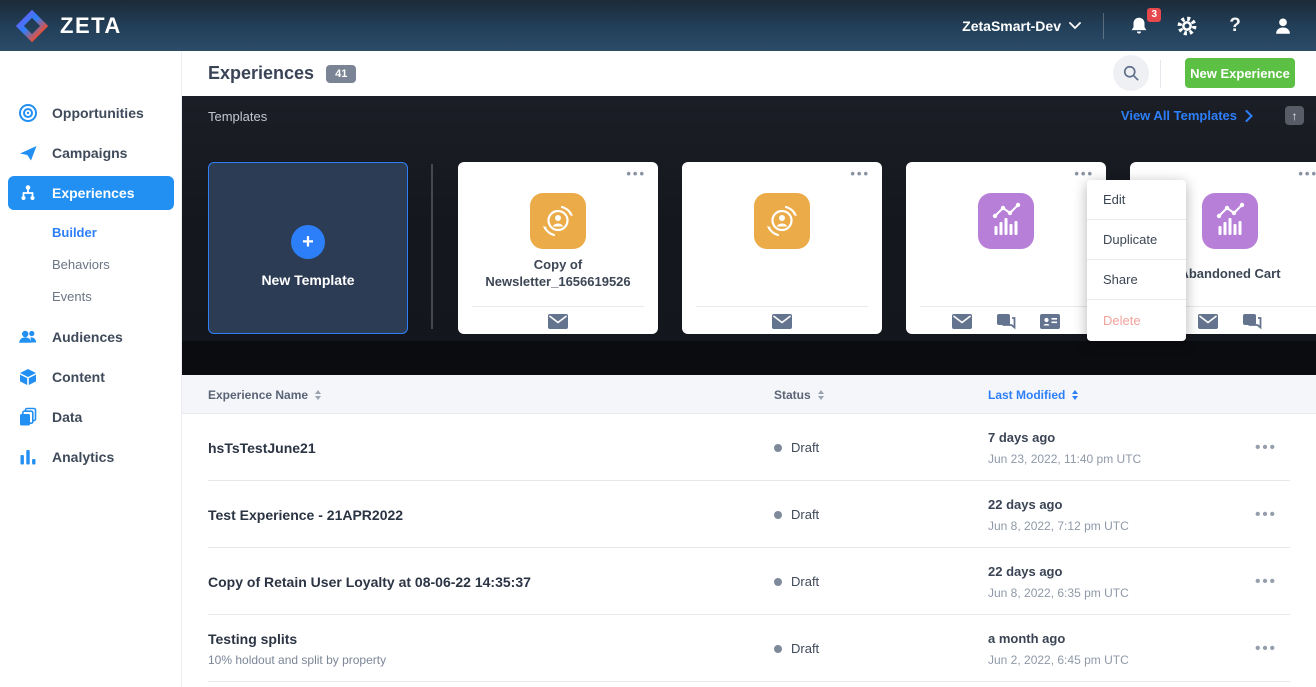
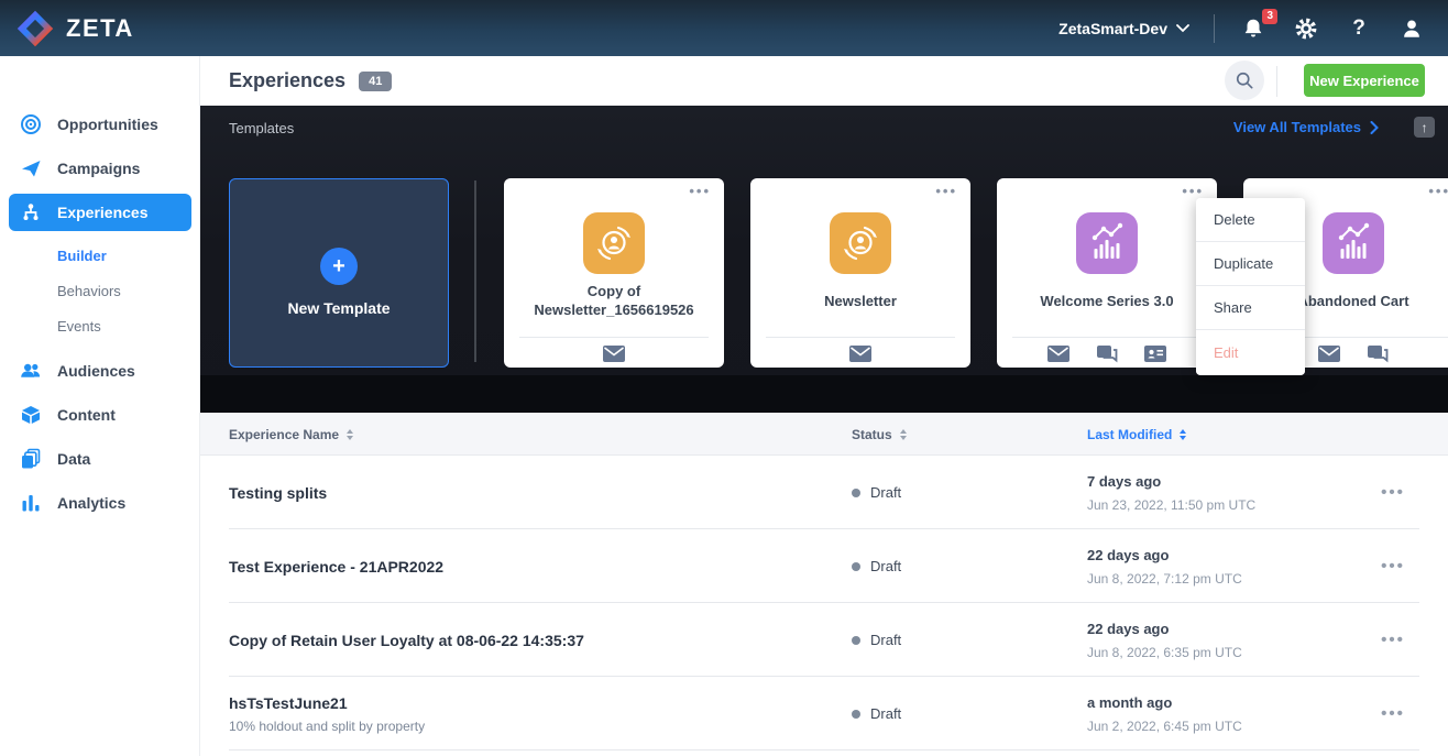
  ZETA
  ZetaSmart-Dev
  3
  ?
  Opportunities
  Campaigns
  Experiences
  Builder
  Behaviors
  Events
  Audiences
  Content
  Data
  Analytics
  Experiences
  41
  New Experience
  Templates
  View All Templates
  ↑
  +
  New Template
  •••
  Copy of Newsletter_1656619526
  •••
+ Newsletter
  •••
+ Welcome Series 3.0
  •••
  bandoned Cart
- Edit
+ Delete
  Duplicate
  Share
- Delete
+ Edit
  Experience Name
  Status
  Last Modified
- hsTsTestJune21
+ Testing splits
  Draft
  7 days ago
- Jun 23, 2022, 11:40 pm UTC
+ Jun 23, 2022, 11:50 pm UTC
  •••
  Test Experience - 21APR2022
  Draft
  22 days ago
  Jun 8, 2022, 7:12 pm UTC
  •••
  Copy of Retain User Loyalty at 08-06-22 14:35:37
  Draft
  22 days ago
  Jun 8, 2022, 6:35 pm UTC
  •••
- Testing splits
+ hsTsTestJune21
  10% holdout and split by property
  Draft
  a month ago
  Jun 2, 2022, 6:45 pm UTC
  •••
